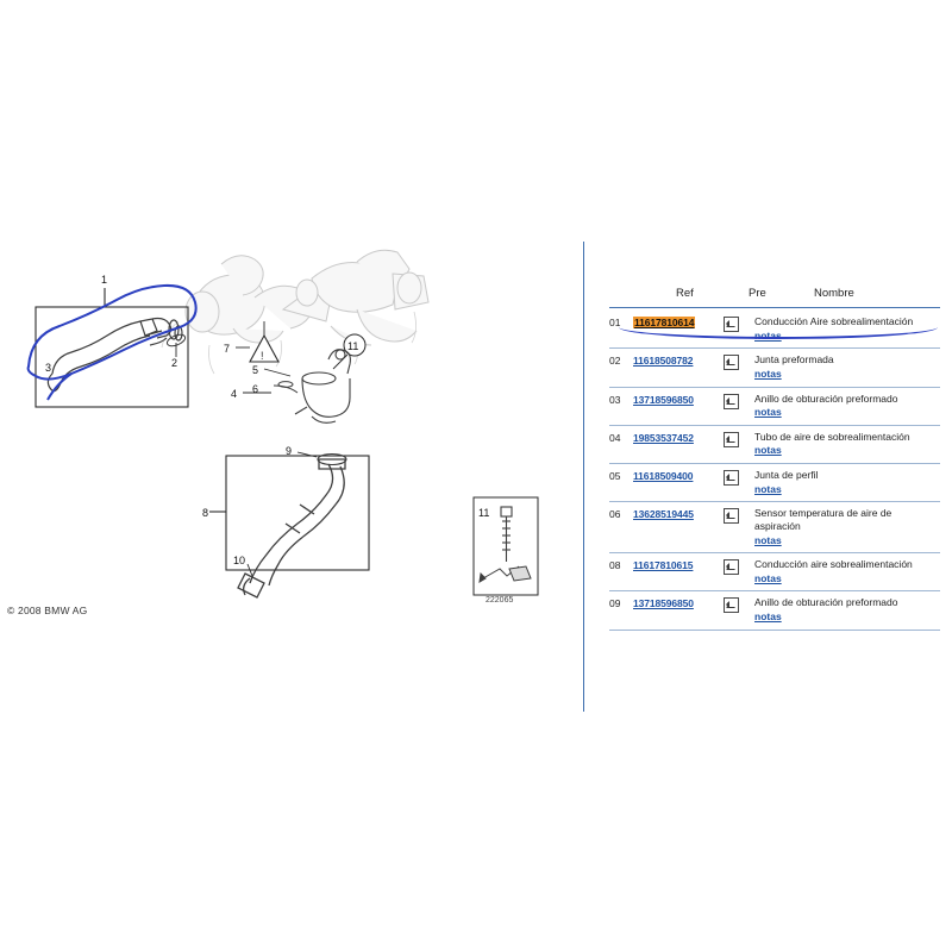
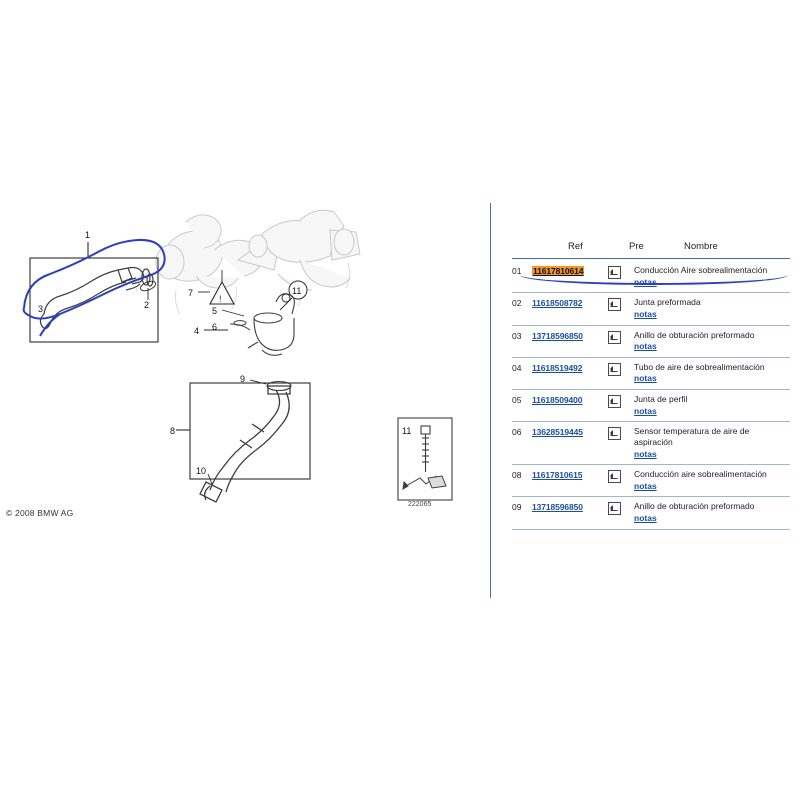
  1
  3
  2
  !
  7
  11
  5
  4
  6
  8
  9
  10
  11
  © 2008 BMW AG
  Ref
  Pre
  Nombre
  01
  11617810614
  Conducción Aire sobrealimentación
  notas
  02
  11618508782
  Junta preformada
  notas
  03
  13718596850
  Anillo de obturación preformado
  notas
  04
- 19853537452
+ 11618519492
  Tubo de aire de sobrealimentación
  notas
  05
  11618509400
  Junta de perfil
  notas
  06
  13628519445
  Sensor temperatura de aire de aspiración
  notas
  08
  11617810615
  Conducción aire sobrealimentación
  notas
  09
  13718596850
  Anillo de obturación preformado
  notas
